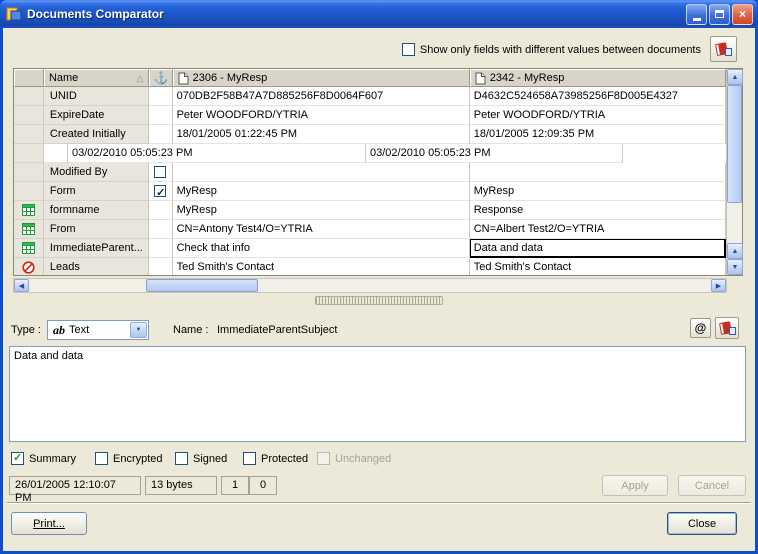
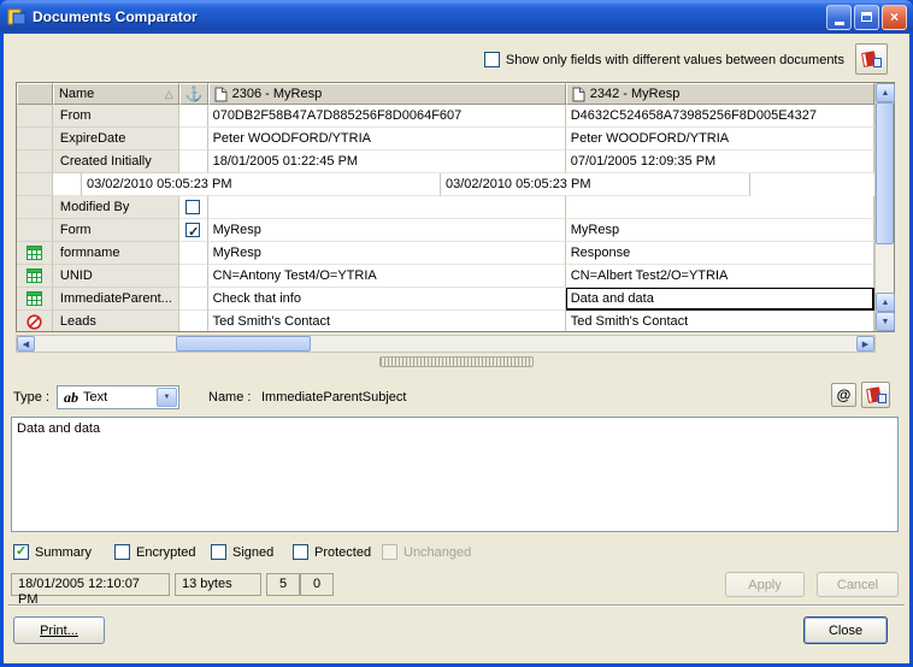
  Documents Comparator
  ×
  Show only fields with different values between documents
  Name
  △
  ⚓
  2306 - MyResp
  2342 - MyResp
- UNID
+ From
  070DB2F58B47A7D885256F8D0064F607
  D4632C524658A73985256F8D005E4327
  ExpireDate
  Peter WOODFORD/YTRIA
  Peter WOODFORD/YTRIA
  Created Initially
  18/01/2005 01:22:45 PM
- 18/01/2005 12:09:35 PM
+ 07/01/2005 12:09:35 PM
  03/02/2010 05:05:23 PM
  03/02/2010 05:05:23 PM
  Modified By
  Form
  MyResp
  MyResp
  formname
  MyResp
  Response
- From
+ UNID
  CN=Antony Test4/O=YTRIA
  CN=Albert Test2/O=YTRIA
  ImmediateParent...
  Check that info
  Data and data
  Leads
  Ted Smith's Contact
  Ted Smith's Contact
  Type :
  ab
  Text
  Name :
  ImmediateParentSubject
  @
  Data and data
  Summary
  Encrypted
  Signed
  Protected
  Unchanged
- 26/01/2005 12:10:07 PM
+ 18/01/2005 12:10:07 PM
  13 bytes
- 1
+ 5
  0
  Apply
  Cancel
  Print...
  Close
